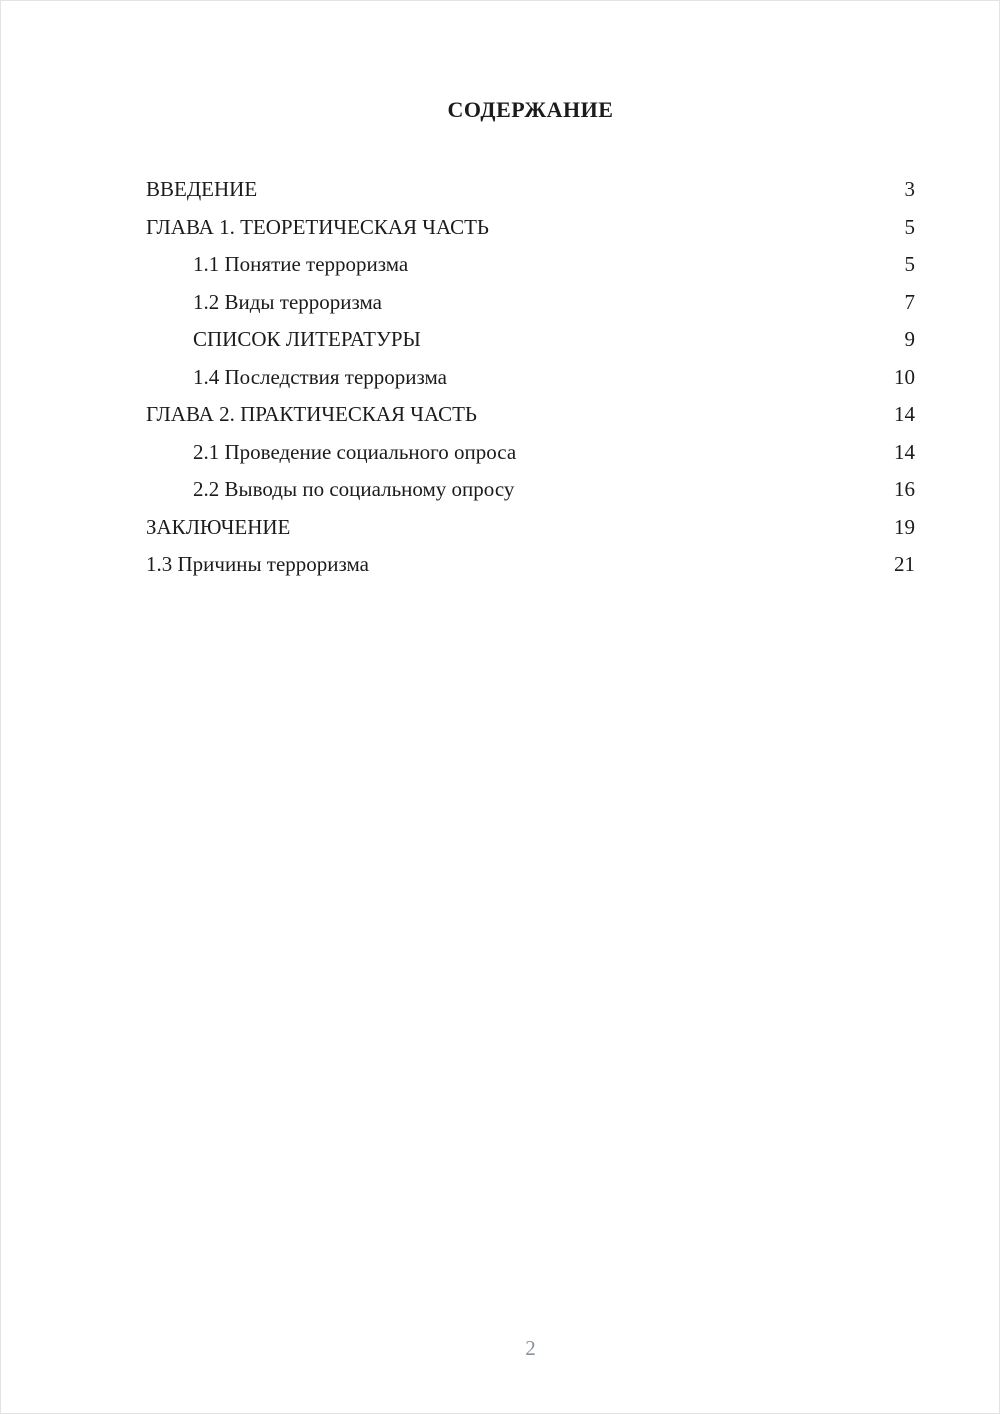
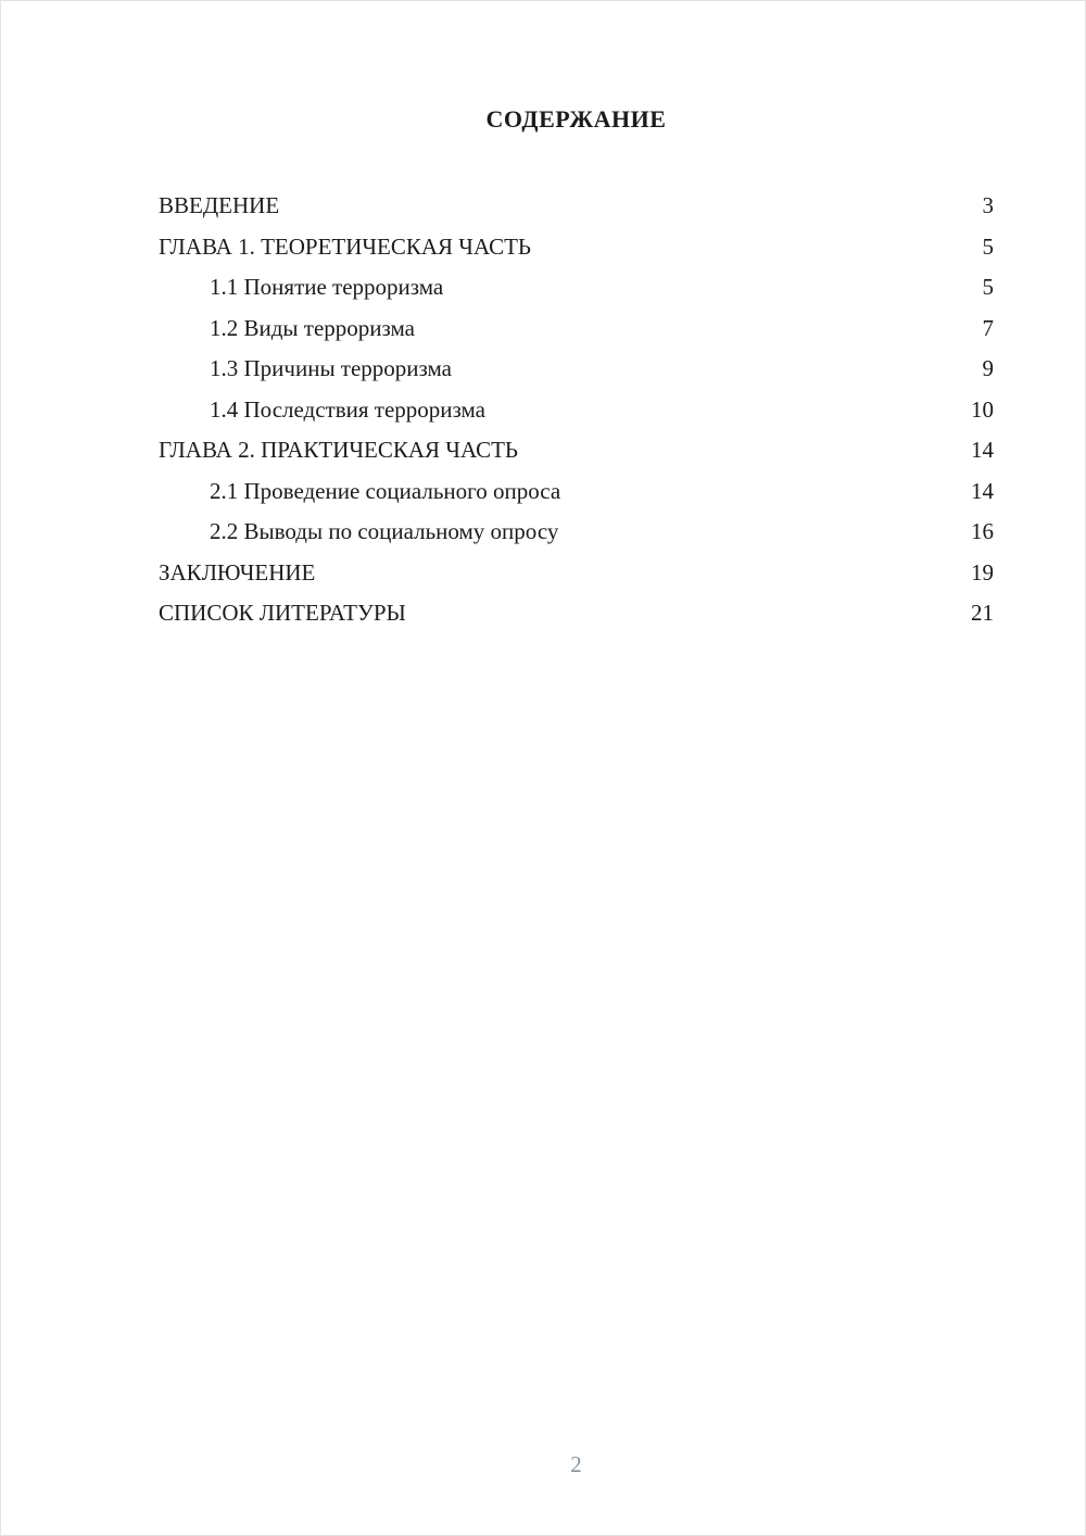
  СОДЕРЖАНИЕ
  ВВЕДЕНИЕ
  3
  ГЛАВА 1. ТЕОРЕТИЧЕСКАЯ ЧАСТЬ
  5
  1.1 Понятие терроризма
  5
  1.2 Виды терроризма
  7
- СПИСОК ЛИТЕРАТУРЫ
+ 1.3 Причины терроризма
  9
  1.4 Последствия терроризма
  10
  ГЛАВА 2. ПРАКТИЧЕСКАЯ ЧАСТЬ
  14
  2.1 Проведение социального опроса
  14
  2.2 Выводы по социальному опросу
  16
  ЗАКЛЮЧЕНИЕ
  19
- 1.3 Причины терроризма
+ СПИСОК ЛИТЕРАТУРЫ
  21
  2
